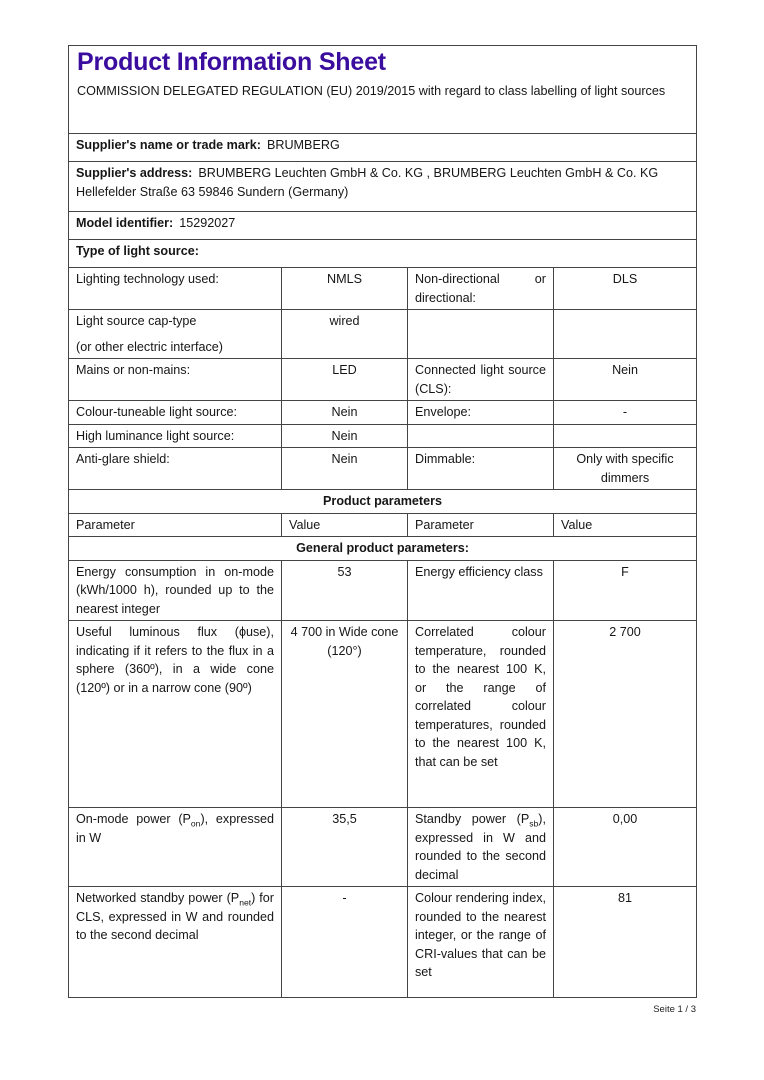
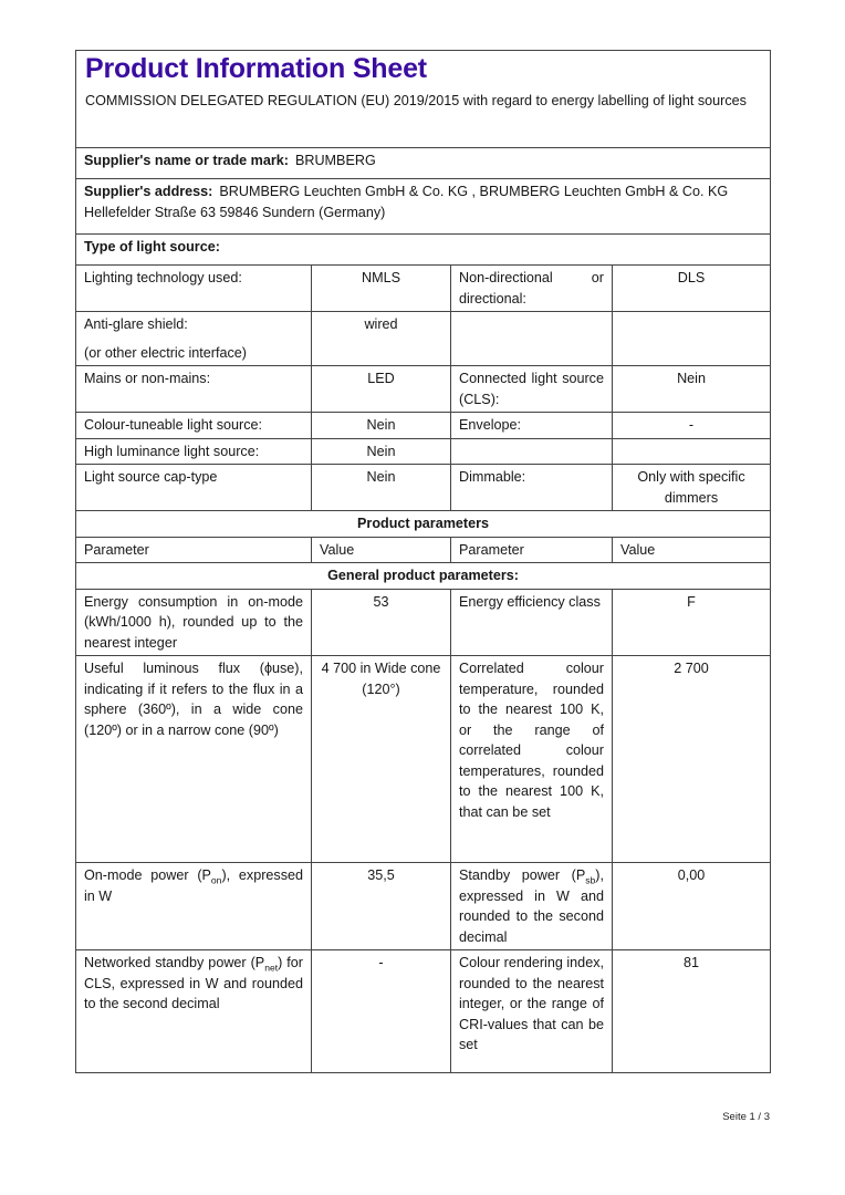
- Product Information Sheet COMMISSION DELEGATED REGULATION (EU) 2019/2015 with regard to class labelling of light sources
+ Product Information Sheet COMMISSION DELEGATED REGULATION (EU) 2019/2015 with regard to energy labelling of light sources
  Supplier's name or trade mark: BRUMBERG
  Supplier's address: BRUMBERG Leuchten GmbH & Co. KG , BRUMBERG Leuchten GmbH & Co. KG Hellefelder Straße 63 59846 Sundern (Germany)
- Model identifier: 15292027
  Type of light source:
  Lighting technology used:	NMLS	Non-directional or directional:	DLS
- Light source cap-type (or other electric interface)	wired
+ Anti-glare shield: (or other electric interface)	wired
  Mains or non-mains:	LED	Connected light source (CLS):	Nein
  Colour-tuneable light source:	Nein	Envelope:	-
  High luminance light source:	Nein
- Anti-glare shield:	Nein	Dimmable:	Only with specific dimmers
+ Light source cap-type	Nein	Dimmable:	Only with specific dimmers
  Product parameters
  Parameter	Value	Parameter	Value
  General product parameters:
  Energy consumption in on-mode (kWh/1000 h), rounded up to the nearest integer	53	Energy efficiency class	F
  Useful luminous flux (ϕuse), indicating if it refers to the flux in a sphere (360º), in a wide cone (120º) or in a narrow cone (90º)	4 700 in Wide cone (120°)	Correlated colour temperature, rounded to the nearest 100 K, or the range of correlated colour temperatures, rounded to the nearest 100 K, that can be set	2 700
  On-mode power (Pon), expressed in W	35,5	Standby power (Psb), expressed in W and rounded to the second decimal	0,00
  Networked standby power (Pnet) for CLS, expressed in W and rounded to the second decimal	-	Colour rendering index, rounded to the nearest integer, or the range of CRI-values that can be set	81
  Seite 1 / 3
